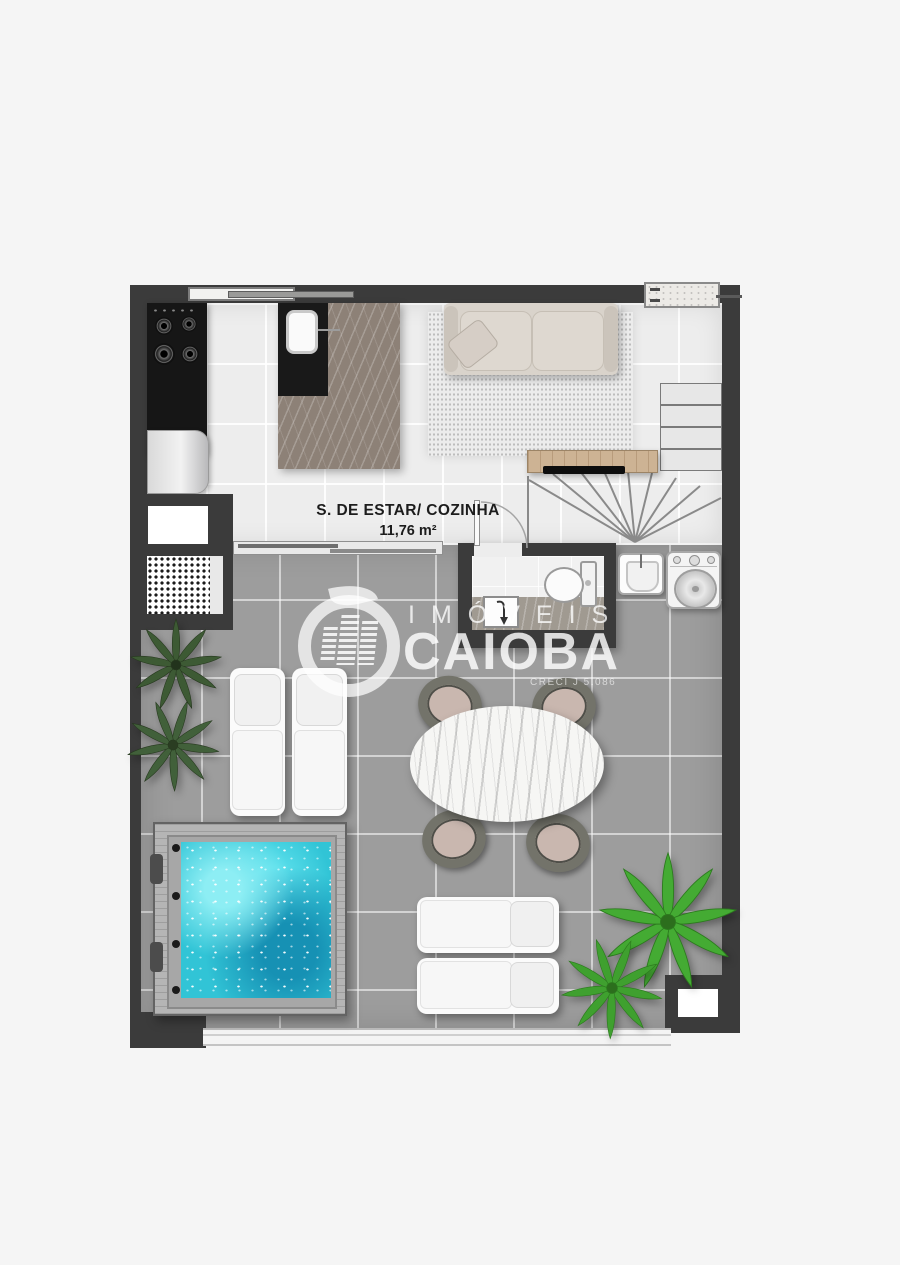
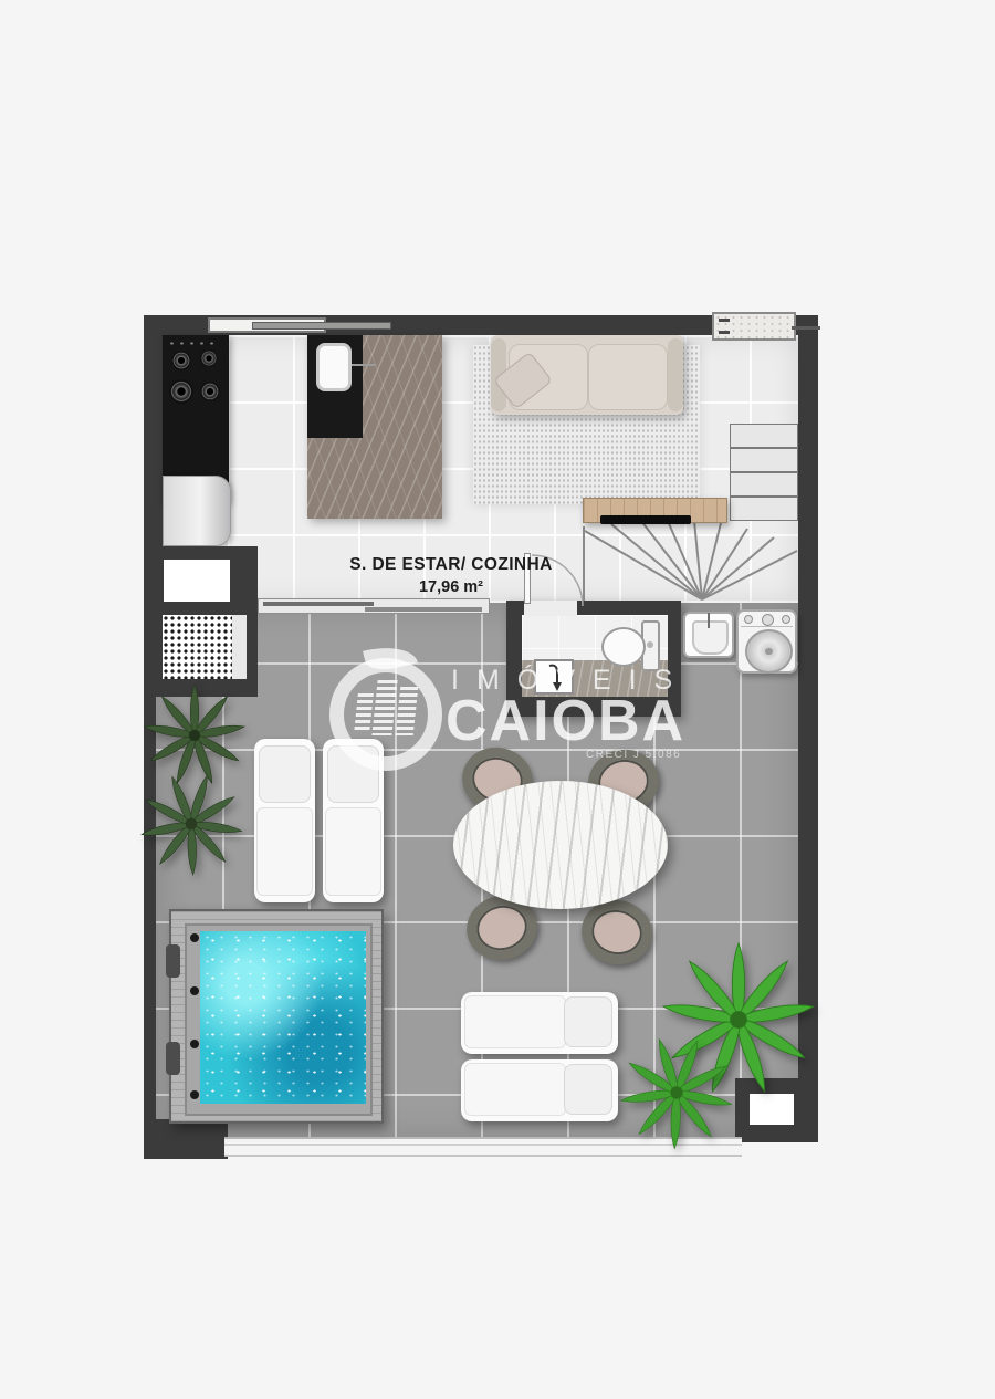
  IMÓVEIS
  CAIOBA
  CRECI J 5.086
  S. DE ESTAR/ COZINHA
- 11,76 m²
+ 17,96 m²
